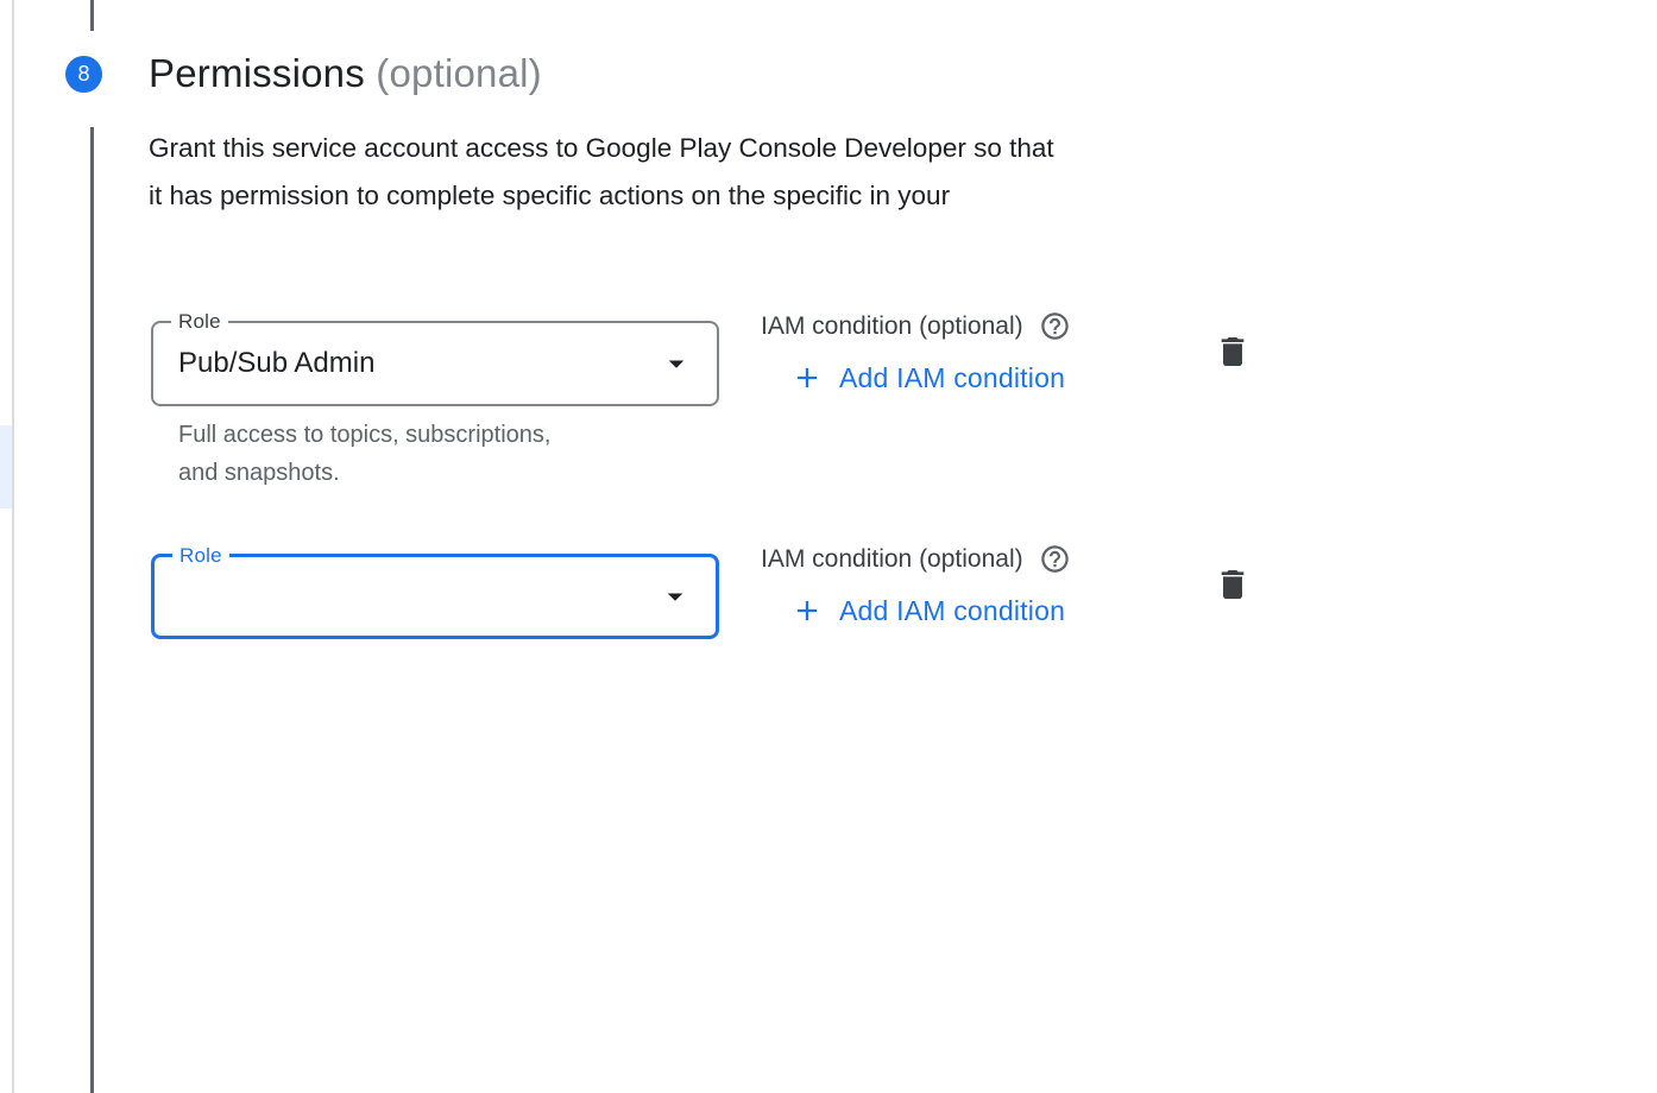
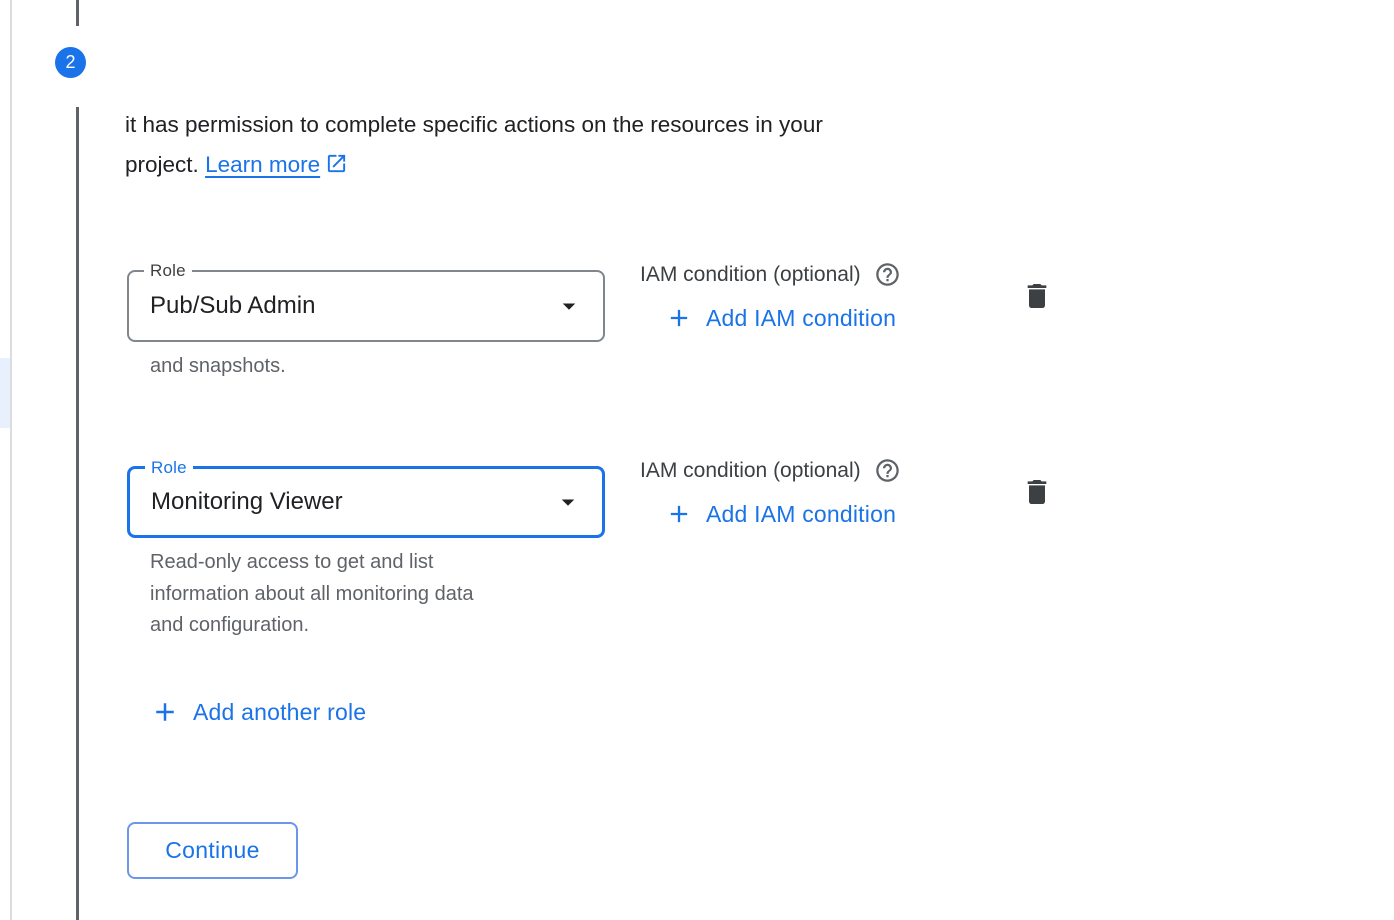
- 8
+ 2
- Permissions (optional)
- Grant this service account access to Google Play Console Developer so that
- it has permission to complete specific actions on the specific in your
+ it has permission to complete specific actions on the resources in your
+ project. Learn more
  Role
  Pub/Sub Admin
- Full access to topics, subscriptions,
  and snapshots.
  IAM condition (optional)
  Add IAM condition
  Role
+ Monitoring Viewer
+ Read-only access to get and list
+ information about all monitoring data
+ and configuration.
  IAM condition (optional)
  Add IAM condition
+ Add another role
+ Continue
